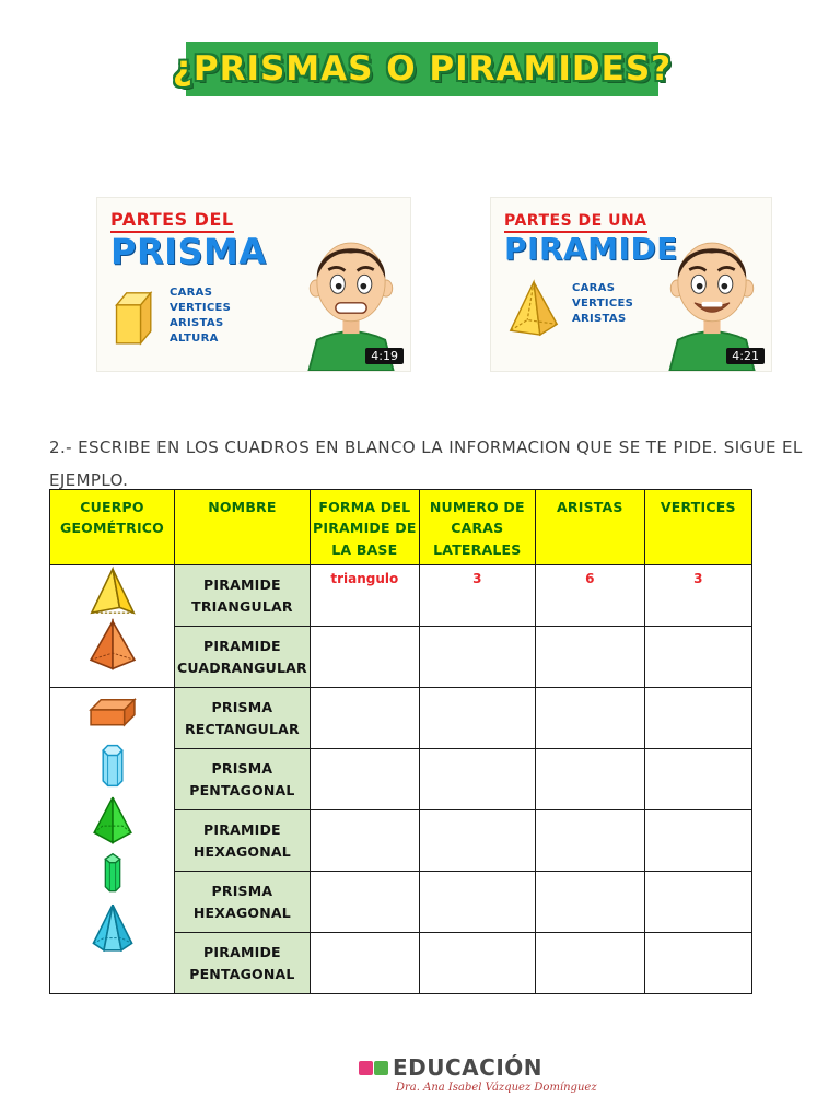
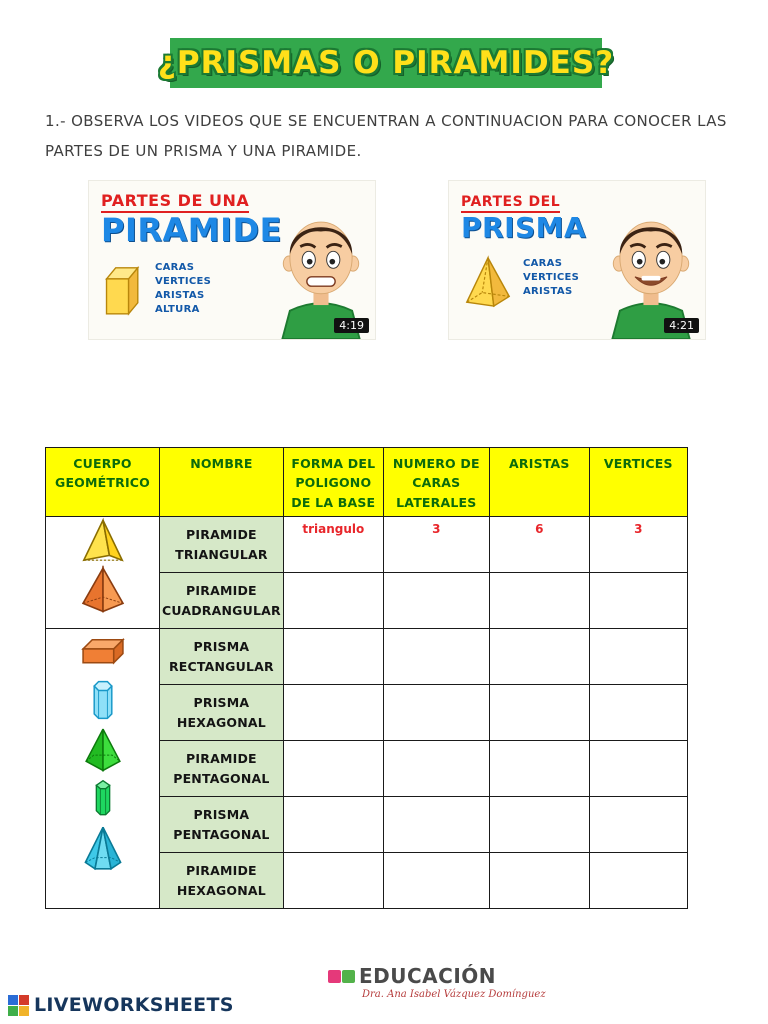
  ¿PRISMAS O PIRAMIDES?
+ 1.- OBSERVA LOS VIDEOS QUE SE ENCUENTRAN A CONTINUACION PARA CONOCER LAS PARTES DE UN PRISMA Y UNA PIRAMIDE.
- PARTES DEL
+ PARTES DE UNA
- PRISMA
+ PIRAMIDE
  CARAS
  VERTICES
  ARISTAS
  ALTURA
  4:19
- PARTES DE UNA
+ PARTES DEL
- PIRAMIDE
+ PRISMA
  CARAS
  VERTICES
  ARISTAS
  4:21
- 2.- ESCRIBE EN LOS CUADROS EN BLANCO LA INFORMACION QUE SE TE PIDE. SIGUE EL EJEMPLO.
- CUERPO GEOMÉTRICO	NOMBRE	FORMA DEL PIRAMIDE DE LA BASE	NUMERO DE CARAS LATERALES	ARISTAS	VERTICES
+ CUERPO GEOMÉTRICO	NOMBRE	FORMA DEL POLIGONO DE LA BASE	NUMERO DE CARAS LATERALES	ARISTAS	VERTICES
  	PIRAMIDE TRIANGULAR	triangulo	3	6	3
  PIRAMIDE CUADRANGULAR
  	PRISMA RECTANGULAR
- PRISMA PENTAGONAL
+ PRISMA HEXAGONAL
- PIRAMIDE HEXAGONAL
+ PIRAMIDE PENTAGONAL
- PRISMA HEXAGONAL
+ PRISMA PENTAGONAL
- PIRAMIDE PENTAGONAL
+ PIRAMIDE HEXAGONAL
+ LIVEWORKSHEETS
  EDUCACIÓN
  Dra. Ana Isabel Vázquez Domínguez
